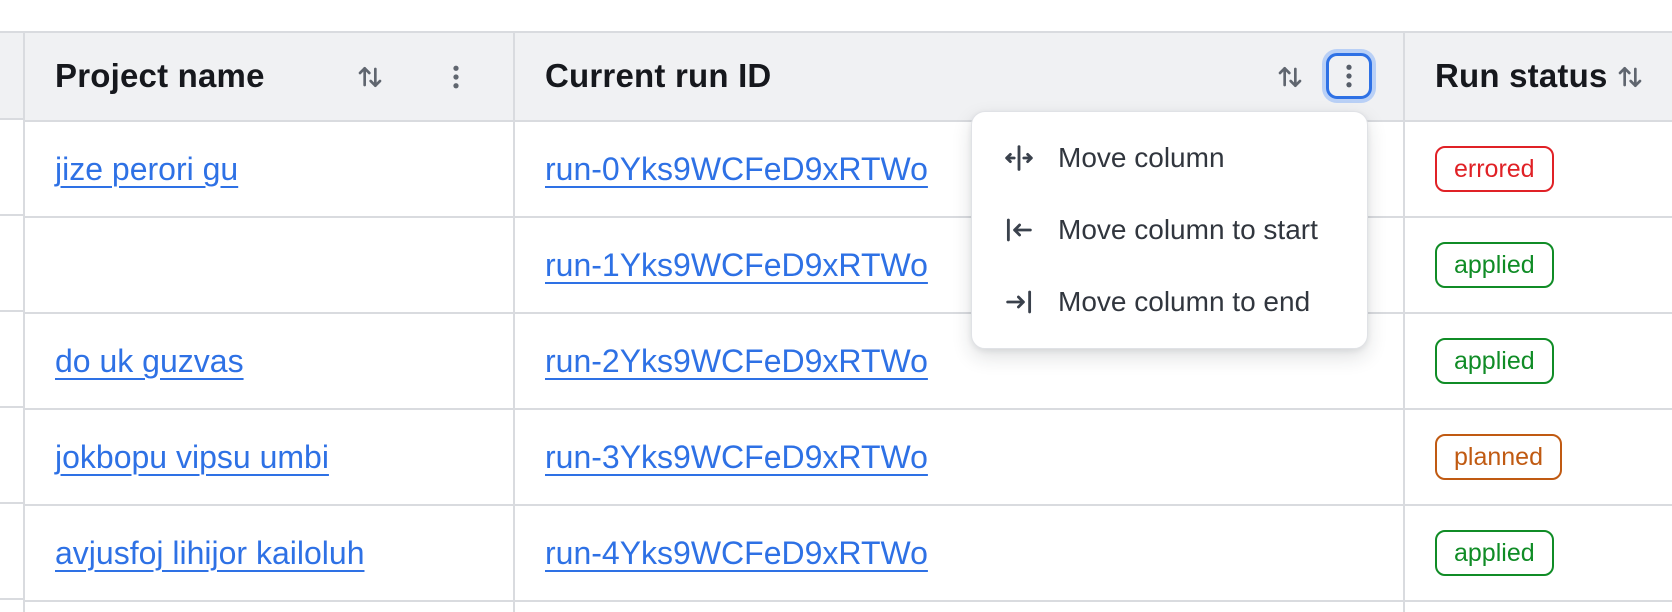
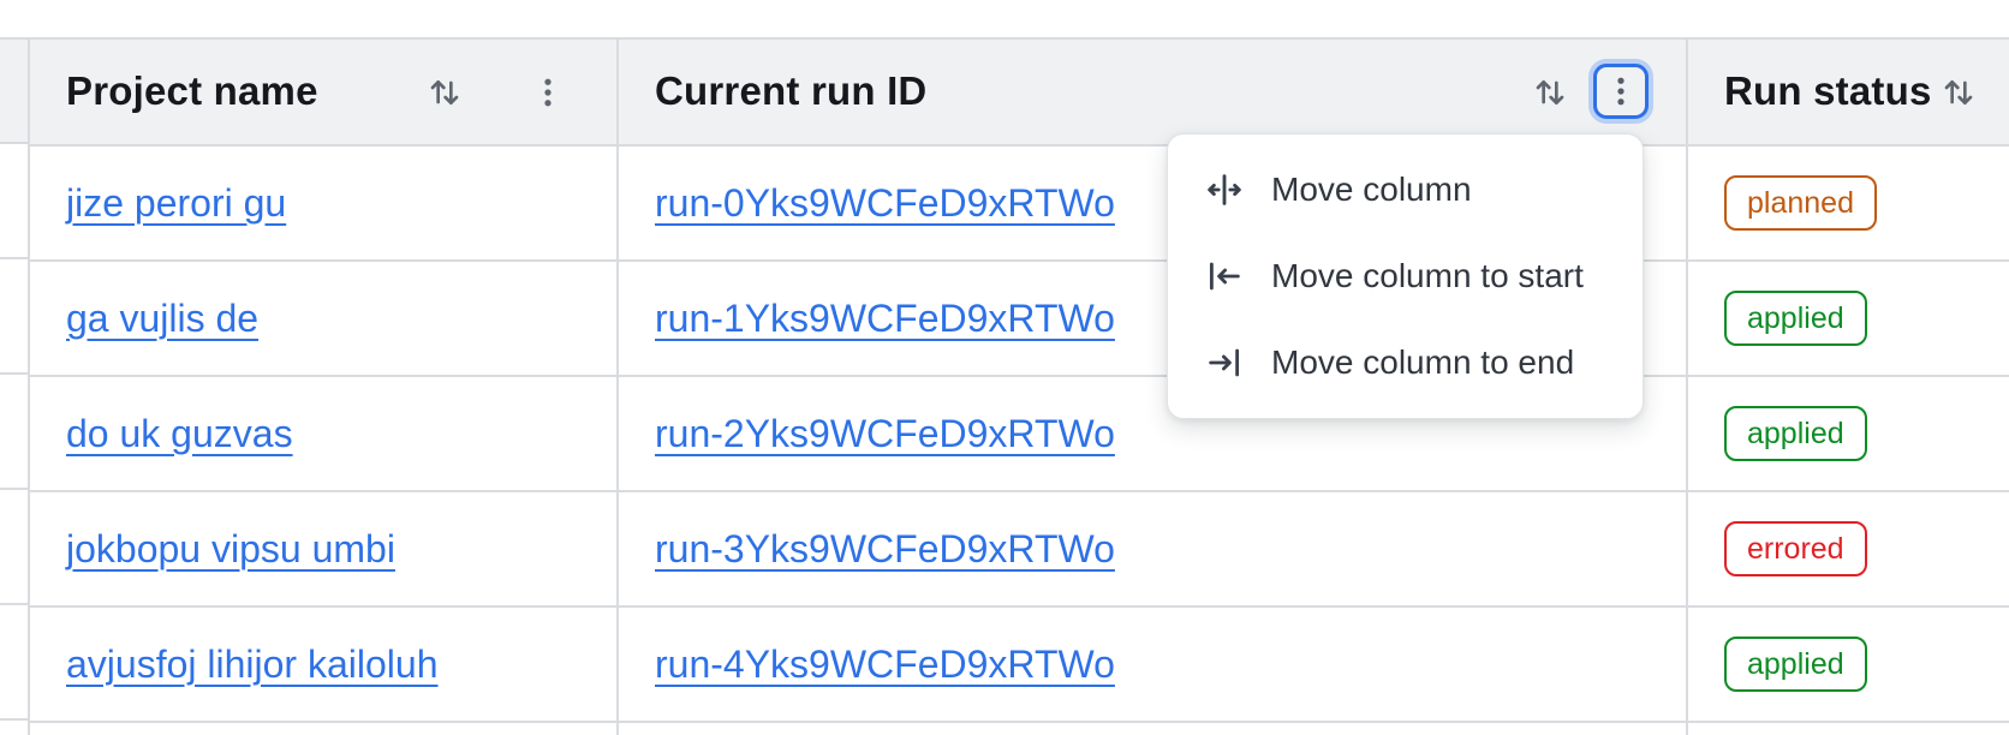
  Project name
  Current run ID
  Run status
  jize perori gu
  run-0Yks9WCFeD9xRTWo
- errored
+ planned
+ ga vujlis de
  run-1Yks9WCFeD9xRTWo
  applied
  do uk guzvas
  run-2Yks9WCFeD9xRTWo
  applied
  jokbopu vipsu umbi
  run-3Yks9WCFeD9xRTWo
- planned
+ errored
  avjusfoj lihijor kailoluh
  run-4Yks9WCFeD9xRTWo
  applied
  Move column
  Move column to start
  Move column to end
